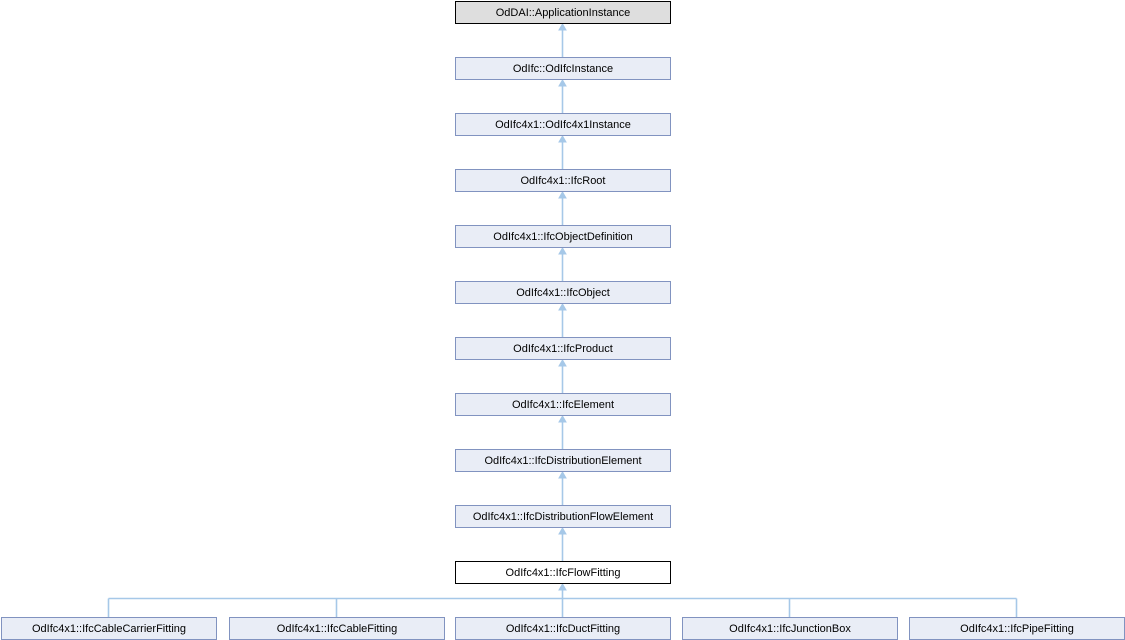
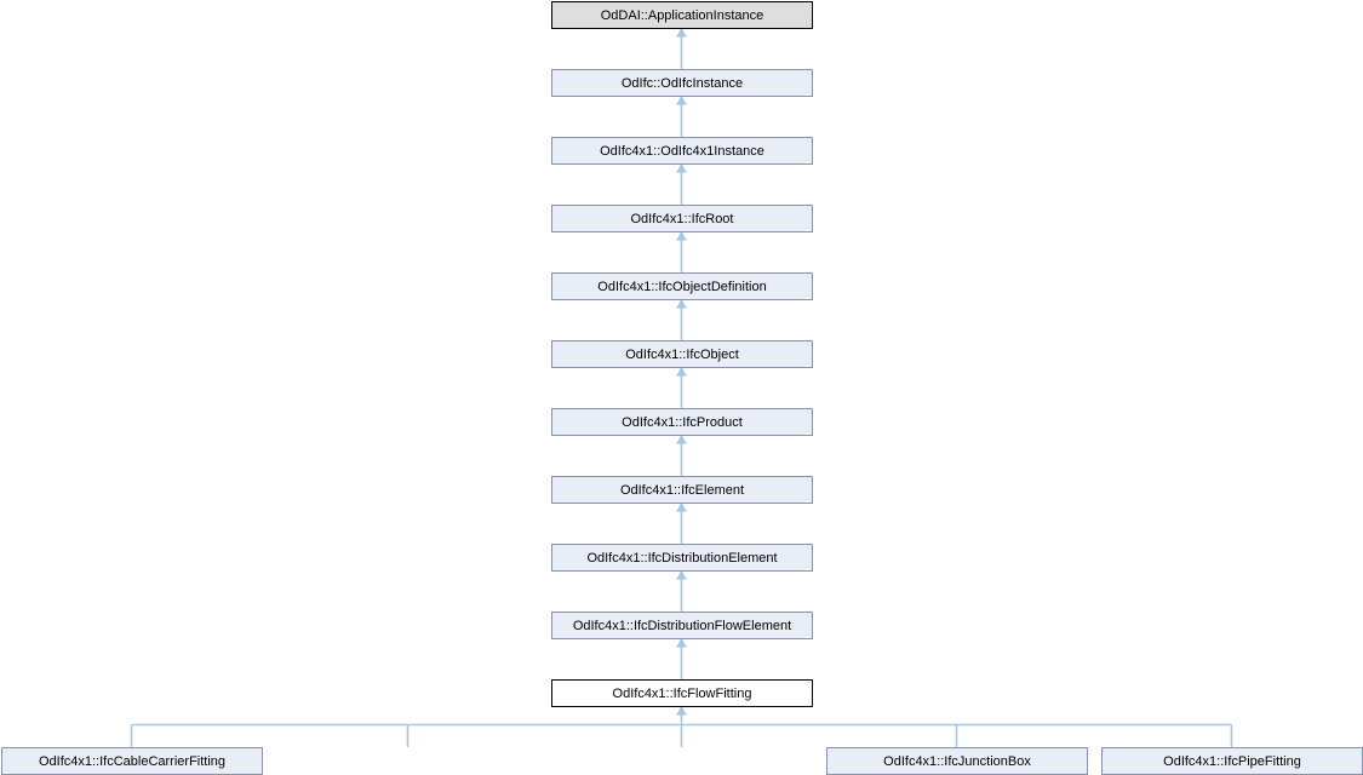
  OdDAI::ApplicationInstance
  OdIfc::OdIfcInstance
  OdIfc4x1::OdIfc4x1Instance
  OdIfc4x1::IfcRoot
  OdIfc4x1::IfcObjectDefinition
  OdIfc4x1::IfcObject
  OdIfc4x1::IfcProduct
  OdIfc4x1::IfcElement
  OdIfc4x1::IfcDistributionElement
  OdIfc4x1::IfcDistributionFlowElement
  OdIfc4x1::IfcFlowFitting
  OdIfc4x1::IfcCableCarrierFitting
- OdIfc4x1::IfcCableFitting
- OdIfc4x1::IfcDuctFitting
  OdIfc4x1::IfcJunctionBox
  OdIfc4x1::IfcPipeFitting
